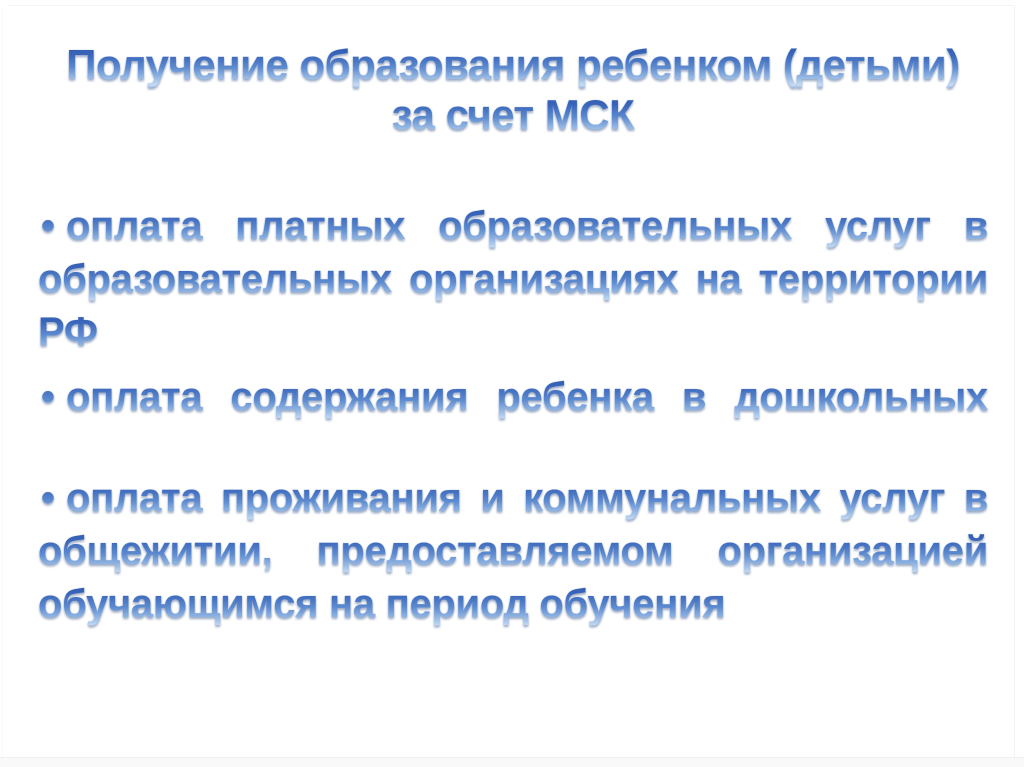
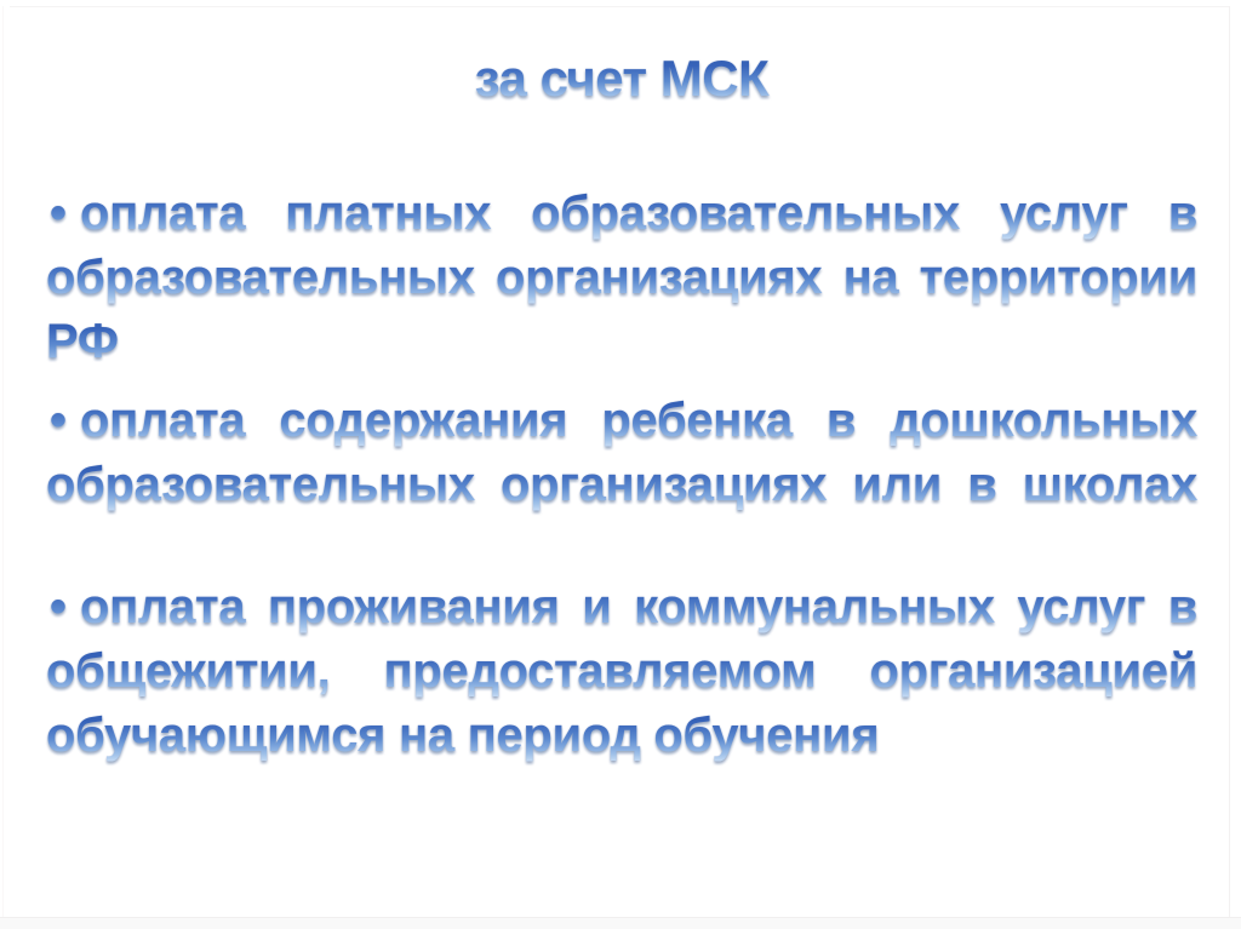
- Получение образования ребенком (детьми)
  за счет МСК
  оплата платных образовательных услуг в
  образовательных организациях на территории
  РФ
  оплата содержания ребенка в дошкольных
+ образовательных организациях или в школах
  оплата проживания и коммунальных услуг в
  общежитии, предоставляемом организацией
  обучающимся на период обучения
